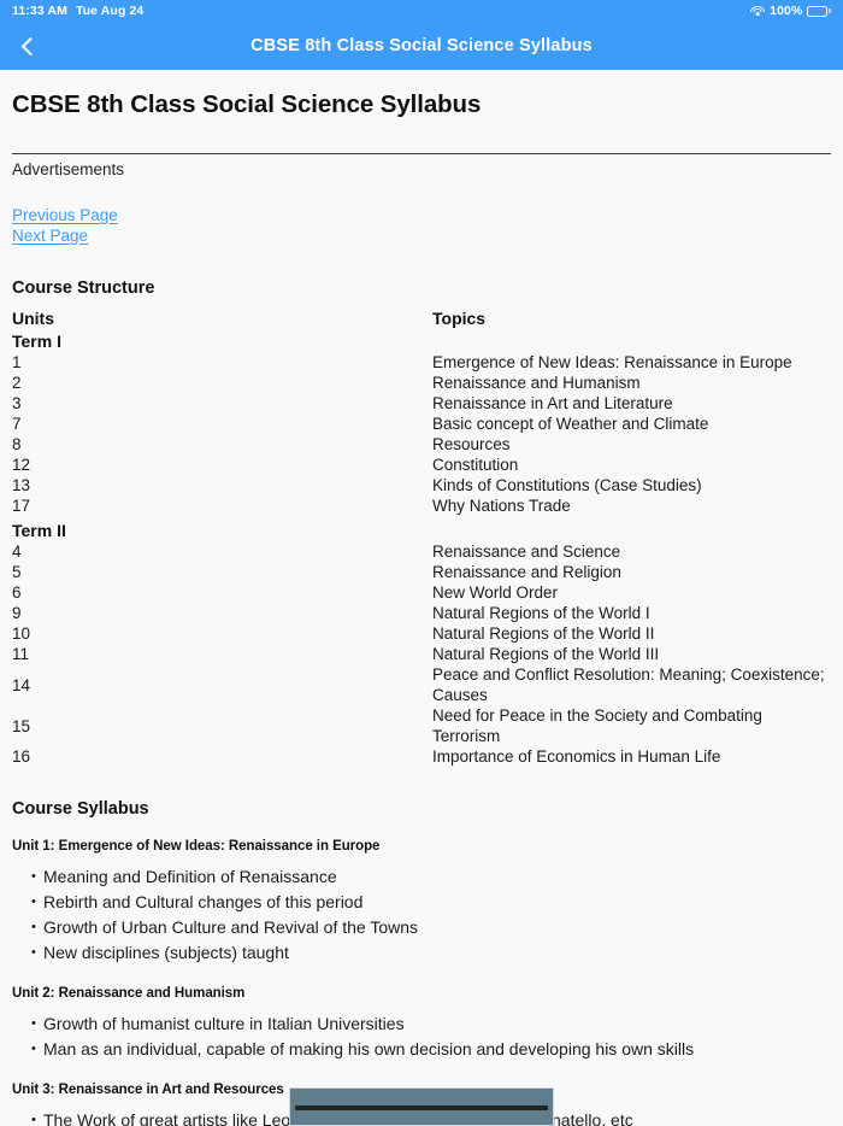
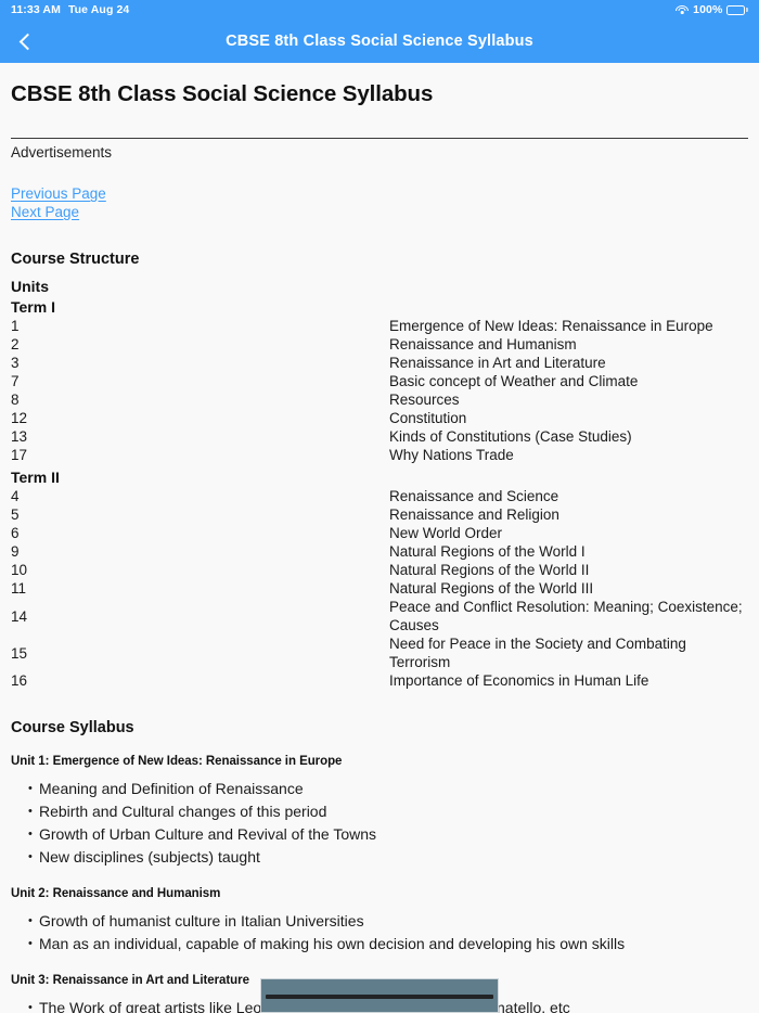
  11:33 AM
  Tue Aug 24
  100%
  CBSE 8th Class Social Science Syllabus
  CBSE 8th Class Social Science Syllabus
  Advertisements
  Previous Page
  Next Page
  Course Structure
  Units
- Topics
  Term I
  1
  Emergence of New Ideas: Renaissance in Europe
  2
  Renaissance and Humanism
  3
  Renaissance in Art and Literature
  7
  Basic concept of Weather and Climate
  8
  Resources
  12
  Constitution
  13
  Kinds of Constitutions (Case Studies)
  17
  Why Nations Trade
  Term II
  4
  Renaissance and Science
  5
  Renaissance and Religion
  6
  New World Order
  9
  Natural Regions of the World I
  10
  Natural Regions of the World II
  11
  Natural Regions of the World III
  14
  Peace and Conflict Resolution: Meaning; Coexistence; Causes
  15
  Need for Peace in the Society and Combating Terrorism
  16
  Importance of Economics in Human Life
  Course Syllabus
  Unit 1: Emergence of New Ideas: Renaissance in Europe
  Meaning and Definition of Renaissance
  Rebirth and Cultural changes of this period
  Growth of Urban Culture and Revival of the Towns
  New disciplines (subjects) taught
  Unit 2: Renaissance and Humanism
  Growth of humanist culture in Italian Universities
  Man as an individual, capable of making his own decision and developing his own skills
- Unit 3: Renaissance in Art and Resources
+ Unit 3: Renaissance in Art and Literature
